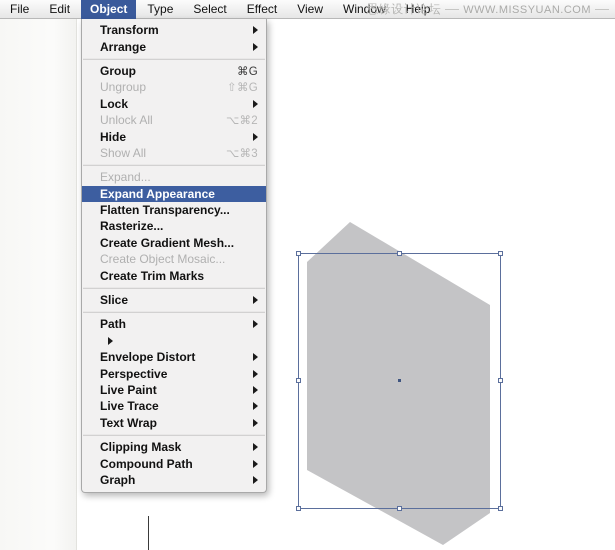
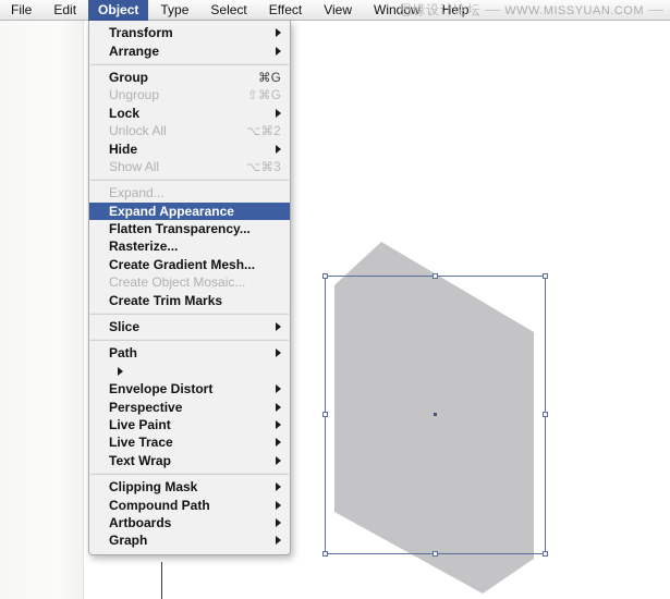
  File
  Edit
  Object
  Type
  Select
  Effect
  View
  Window
  Help
  思缘设计论坛
  WWW.MISSYUAN.COM
  Transform
  Arrange
  Group
  ⌘G
  Ungroup
  ⇧⌘G
  Lock
  Unlock All
  ⌥⌘2
  Hide
  Show All
  ⌥⌘3
  Expand...
  Expand Appearance
  Flatten Transparency...
  Rasterize...
  Create Gradient Mesh...
  Create Object Mosaic...
  Create Trim Marks
  Slice
  Path
  Envelope Distort
  Perspective
  Live Paint
  Live Trace
  Text Wrap
  Clipping Mask
  Compound Path
+ Artboards
  Graph
